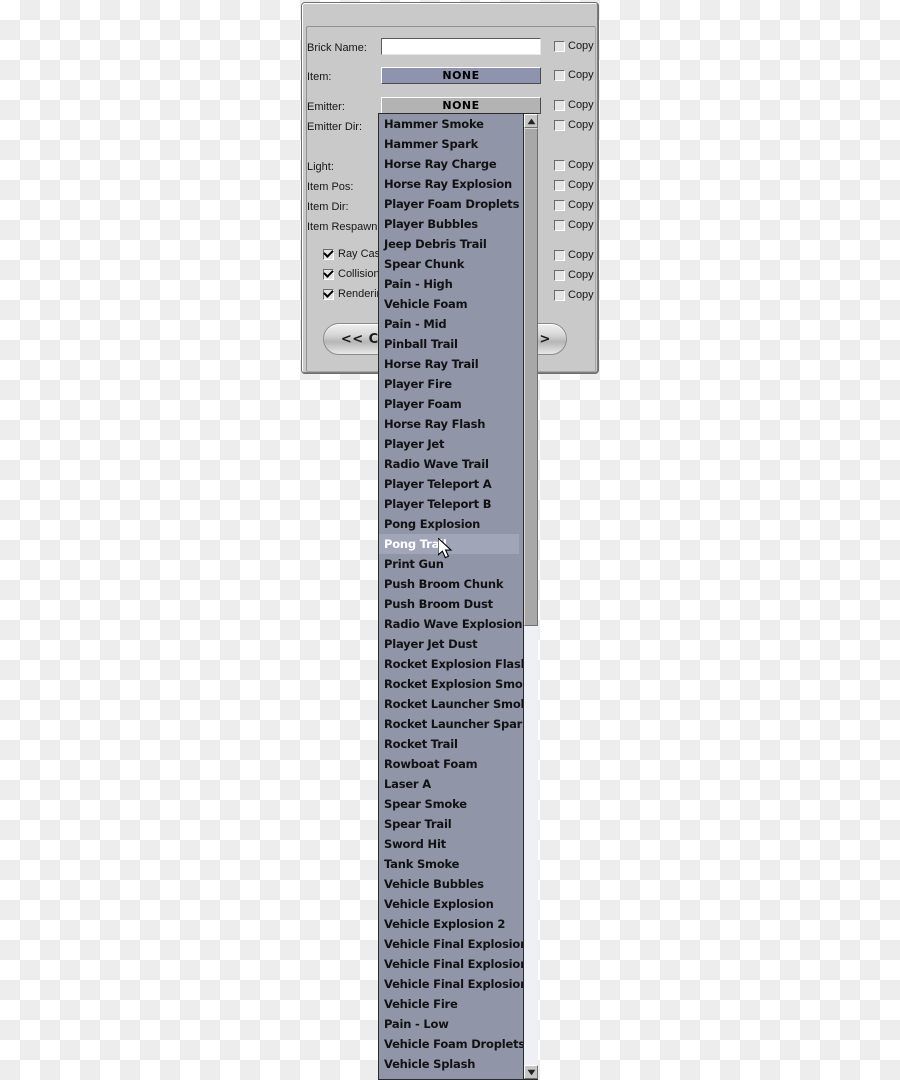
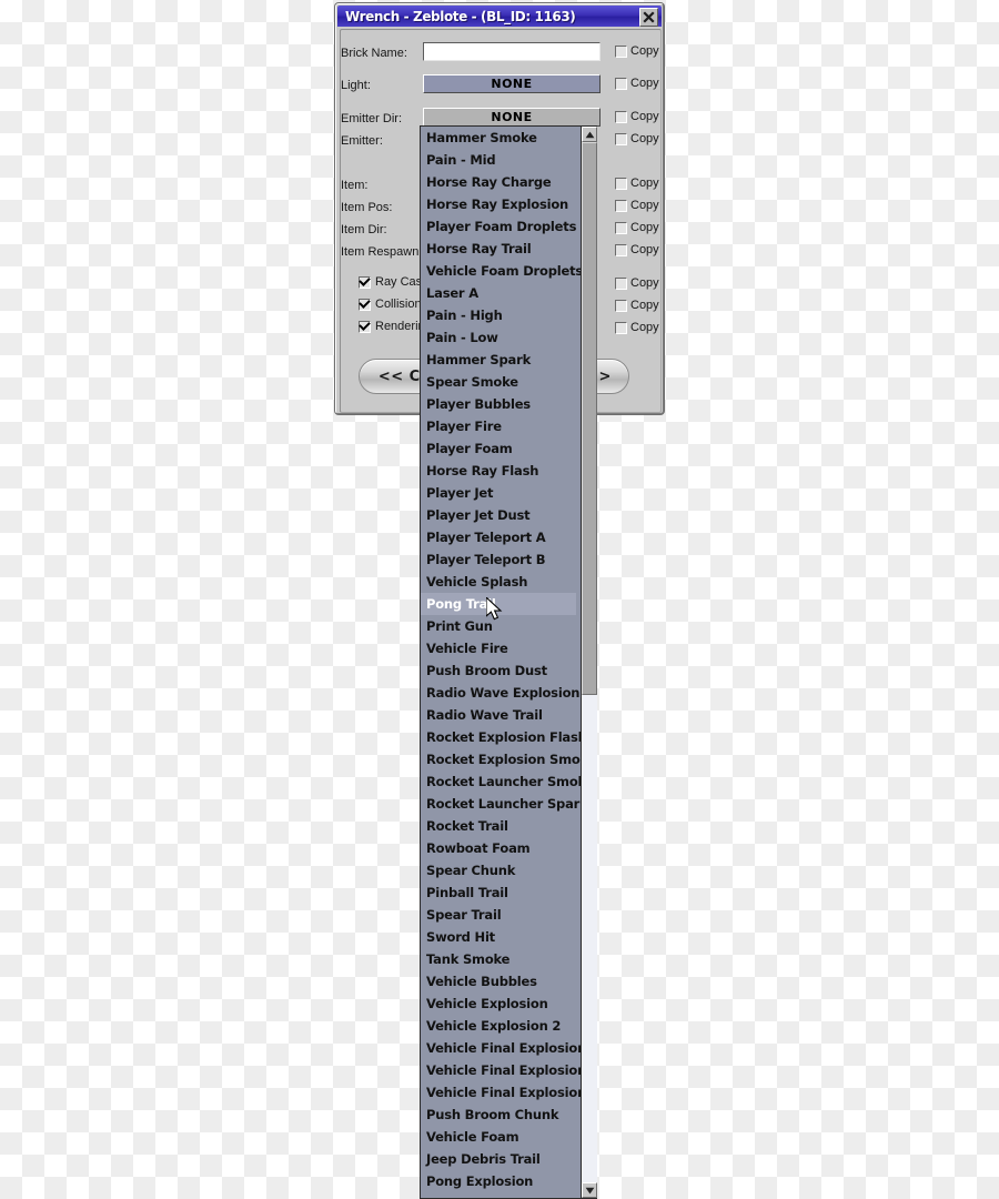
+ Wrench - Zeblote - (BL_ID: 1163)
  Brick Name:
  Copy
- Item:
+ Light:
  NONE
  Copy
- Emitter:
+ Emitter Dir:
  NONE
  Copy
- Emitter Dir:
+ Emitter:
  Copy
- Light:
+ Item:
  Copy
  Item Pos:
  Copy
  Item Dir:
  Copy
  Item Respawn
  Copy
  Copy
  Collision
  Copy
  Renderi
  Copy
  Hammer Smoke
- Hammer Spark
+ Pain - Mid
  Horse Ray Charge
  Horse Ray Explosion
  Player Foam Droplets
- Player Bubbles
+ Horse Ray Trail
- Jeep Debris Trail
+ Vehicle Foam Droplets
- Spear Chunk
+ Laser A
  Pain - High
- Vehicle Foam
+ Pain - Low
- Pain - Mid
+ Hammer Spark
- Pinball Trail
+ Spear Smoke
- Horse Ray Trail
+ Player Bubbles
  Player Fire
  Player Foam
  Horse Ray Flash
  Player Jet
- Radio Wave Trail
+ Player Jet Dust
  Player Teleport A
  Player Teleport B
- Pong Explosion
+ Vehicle Splash
  Pong Tra
  Print Gun
- Push Broom Chunk
+ Vehicle Fire
  Push Broom Dust
  Radio Wave Explosion
- Player Jet Dust
+ Radio Wave Trail
  Rocket Explosion Flas
  Rocket Explosion Smo
  Rocket Launcher Smo
  Rocket Launcher Spar
  Rocket Trail
  Rowboat Foam
- Laser A
+ Spear Chunk
- Spear Smoke
+ Pinball Trail
  Spear Trail
  Sword Hit
  Tank Smoke
  Vehicle Bubbles
  Vehicle Explosion
  Vehicle Explosion 2
  Vehicle Final Explosio
  Vehicle Final Explosio
  Vehicle Final Explosio
- Vehicle Fire
+ Push Broom Chunk
- Pain - Low
+ Vehicle Foam
- Vehicle Foam Droplets
+ Jeep Debris Trail
- Vehicle Splash
+ Pong Explosion
